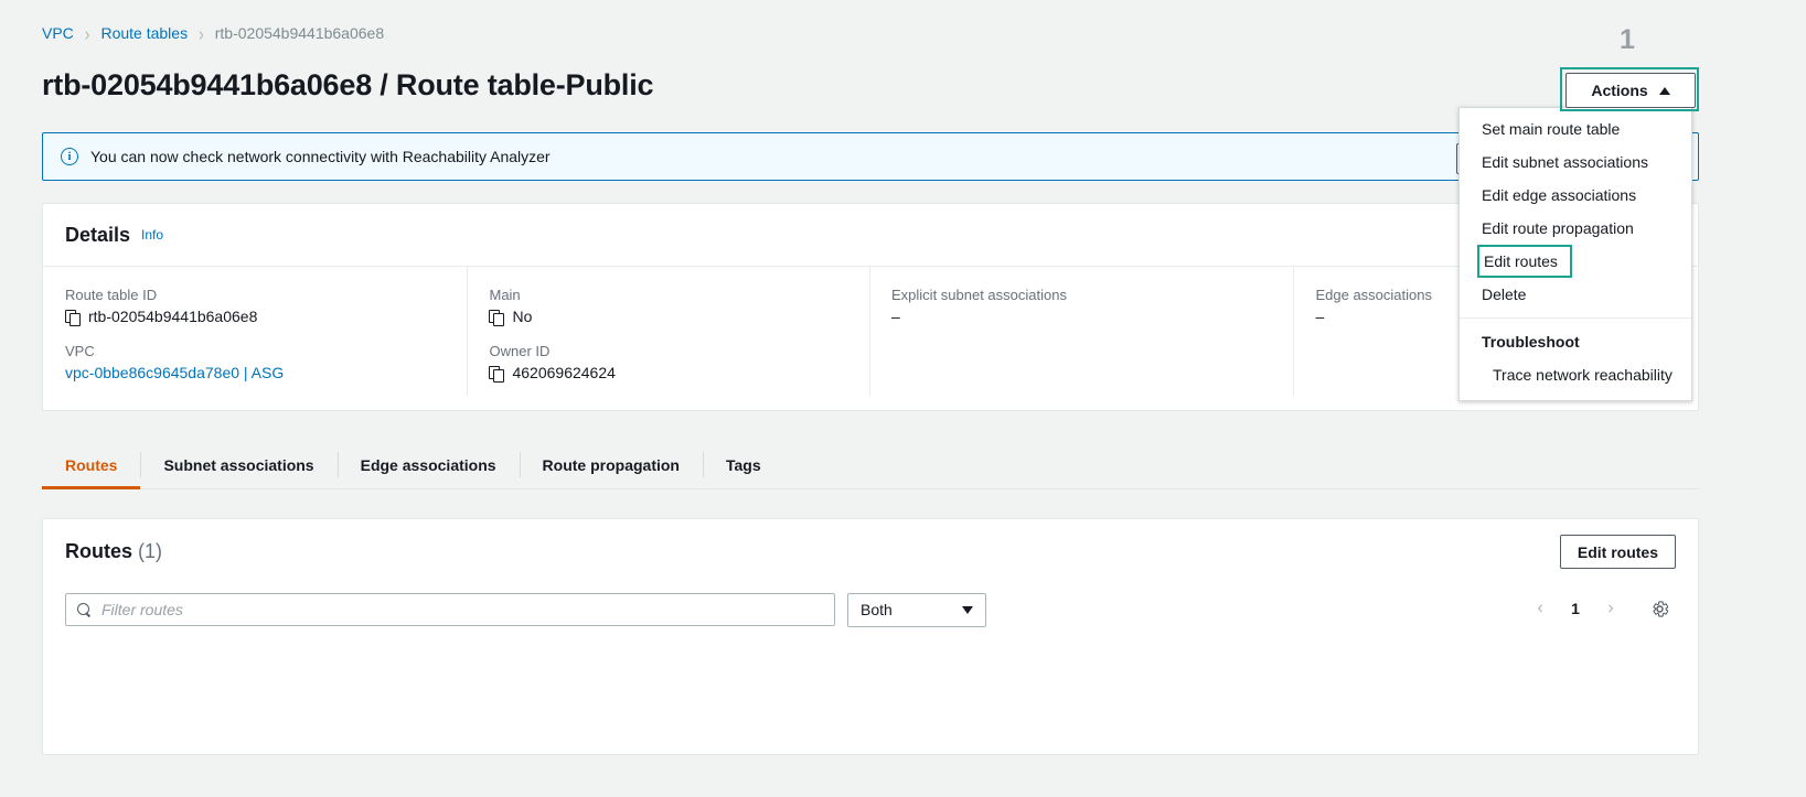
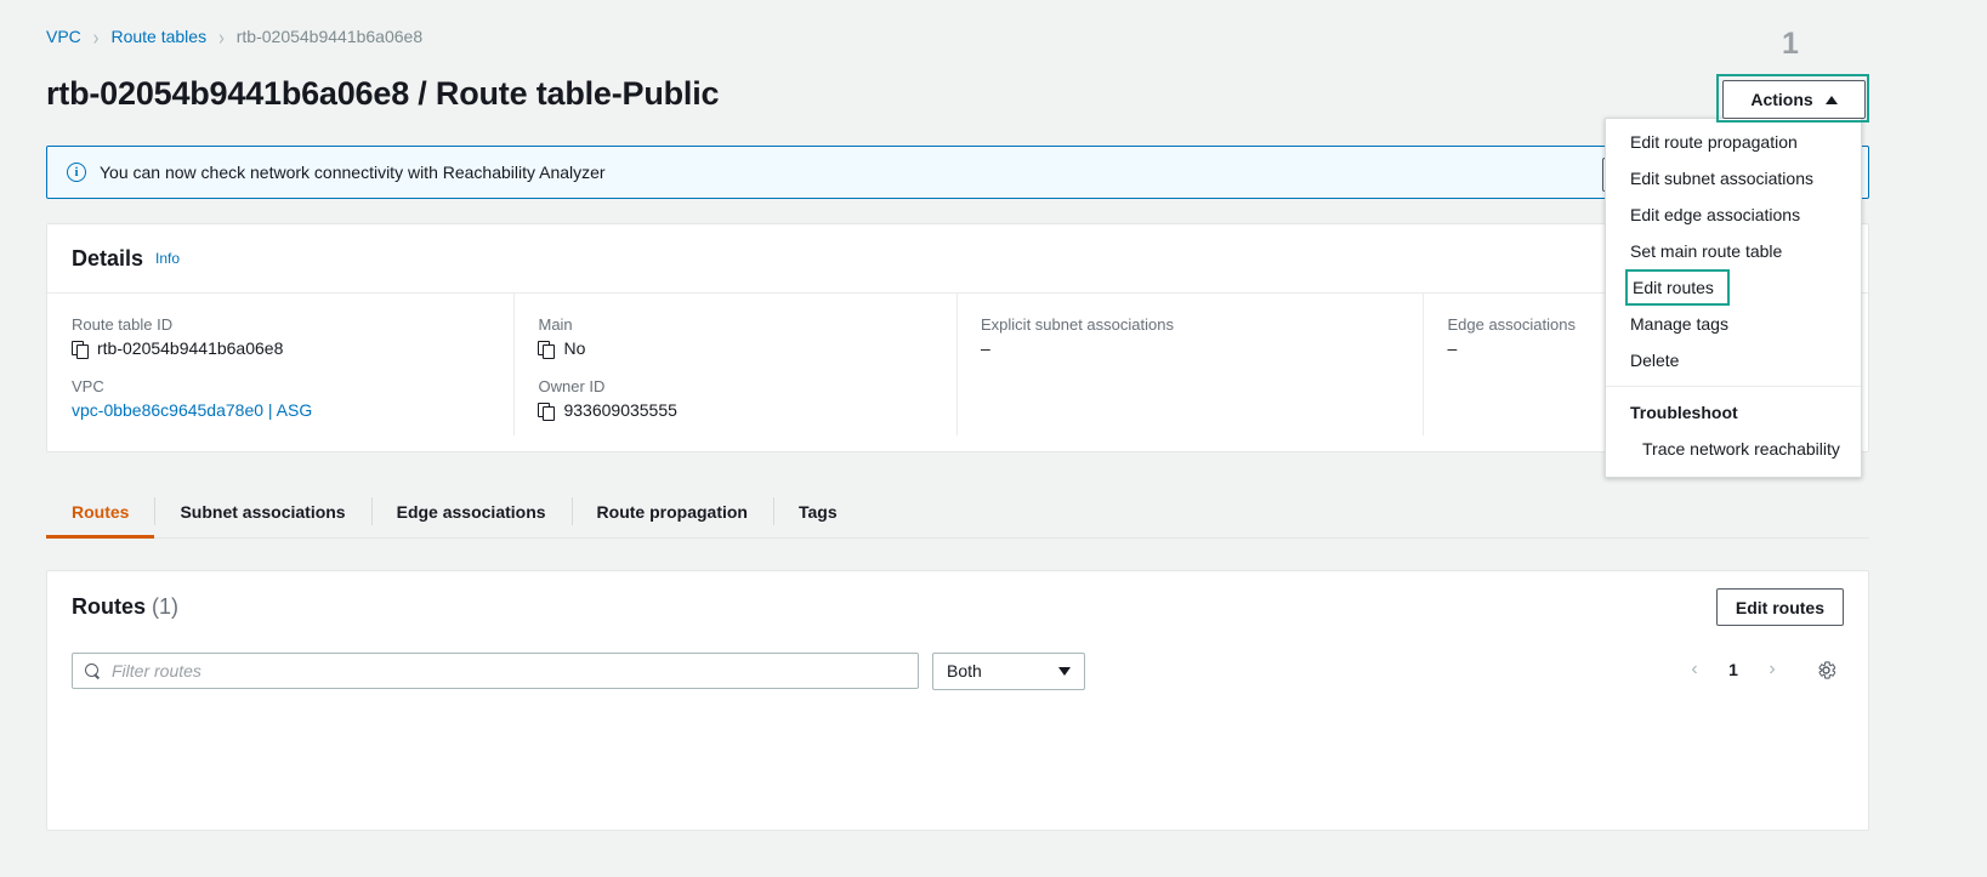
  VPC
  ›
  Route tables
  ›
  rtb-02054b9441b6a06e8
  rtb-02054b9441b6a06e8 / Route table-Public
  1
  Actions
  i
  You can now check network connectivity with Reachability Analyzer
  Details
  Info
  Route table ID
  rtb-02054b9441b6a06e8
  VPC
  vpc-0bbe86c9645da78e0 | ASG
  Main
  No
  Owner ID
- 462069624624
+ 933609035555
  Explicit subnet associations
  –
  Edge associations
  –
  Routes
  Subnet associations
  Edge associations
  Route propagation
  Tags
  Routes
  (1)
  Edit routes
  Filter routes
  Both
  ‹
  1
  ›
- Set main route table
+ Edit route propagation
  Edit subnet associations
  Edit edge associations
- Edit route propagation
+ Set main route table
  Edit routes
+ Manage tags
  Delete
  Troubleshoot
  Trace network reachability
